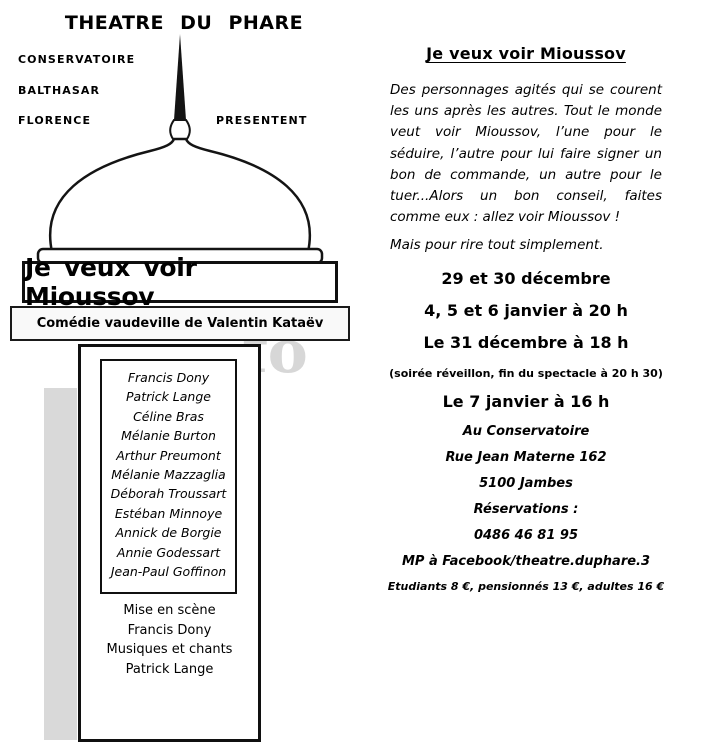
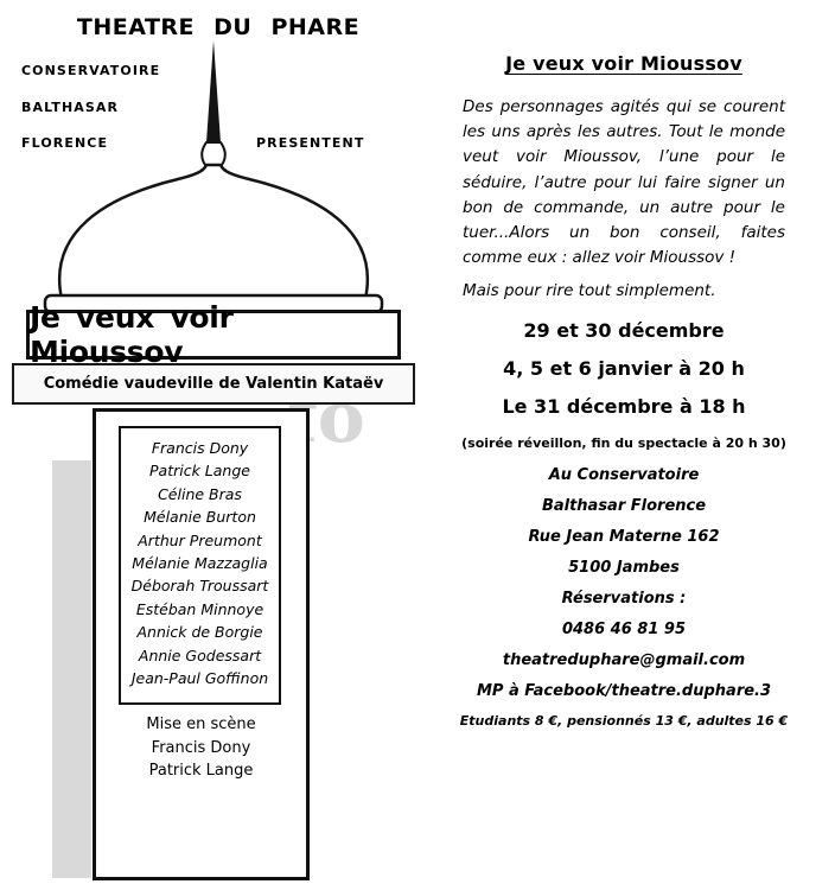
  THEATRE DU PHARE
  CONSERVATOIRE
  BALTHASAR
  FLORENCE
  PRESENTENT
  Je veux voir Mioussov
  Comédie vaudeville de Valentin Kataëv
  Francis Dony
  Patrick Lange
  Céline Bras
  Mélanie Burton
  Arthur Preumont
  Mélanie Mazzaglia
  Déborah Troussart
  Estéban Minnoye
  Annick de Borgie
  Annie Godessart
  Jean-Paul Goffinon
  Mise en scène
  Francis Dony
- Musiques et chants
  Patrick Lange
  Je veux voir Mioussov
  Des personnages agités qui se courent les uns après les autres. Tout le monde veut voir Mioussov, l’une pour le séduire, l’autre pour lui faire signer un bon de commande, un autre pour le tuer...Alors un bon conseil, faites comme eux : allez voir Mioussov !
  Mais pour rire tout simplement.
  29 et 30 décembre
  4, 5 et 6 janvier à 20 h
  Le 31 décembre à 18 h
  (soirée réveillon, fin du spectacle à 20 h 30)
- Le 7 janvier à 16 h
  Au Conservatoire
+ Balthasar Florence
  Rue Jean Materne 162
  5100 Jambes
  Réservations :
  0486 46 81 95
+ theatreduphare@gmail.com
  MP à Facebook/theatre.duphare.3
  Etudiants 8 €, pensionnés 13 €, adultes 16 €
